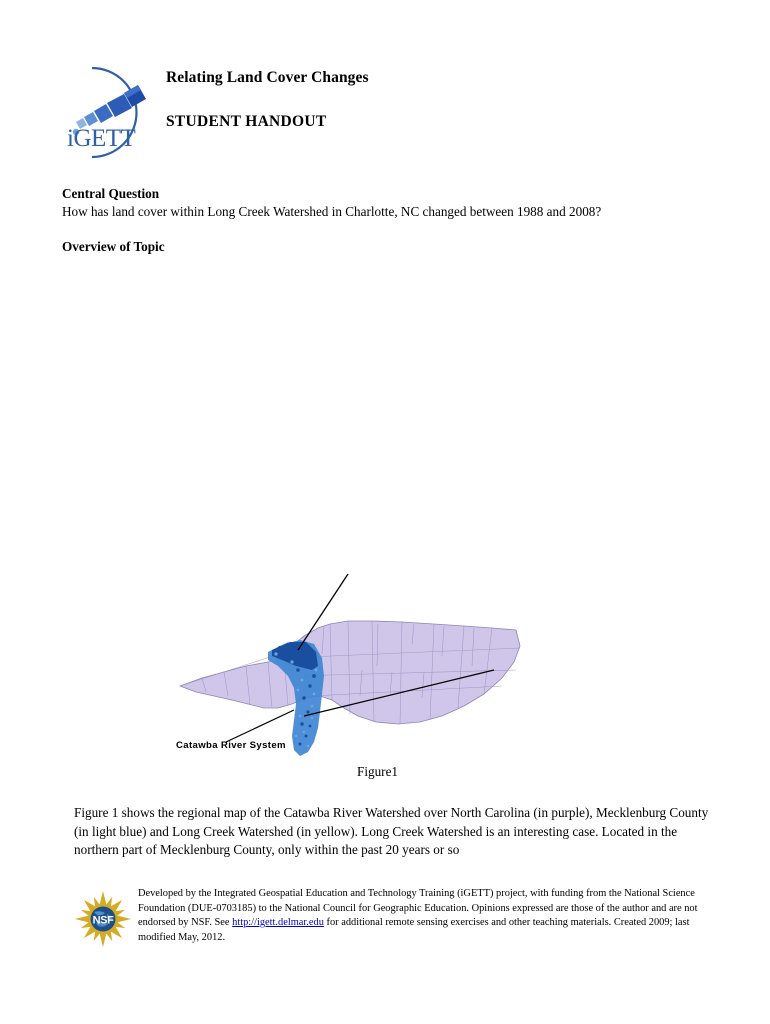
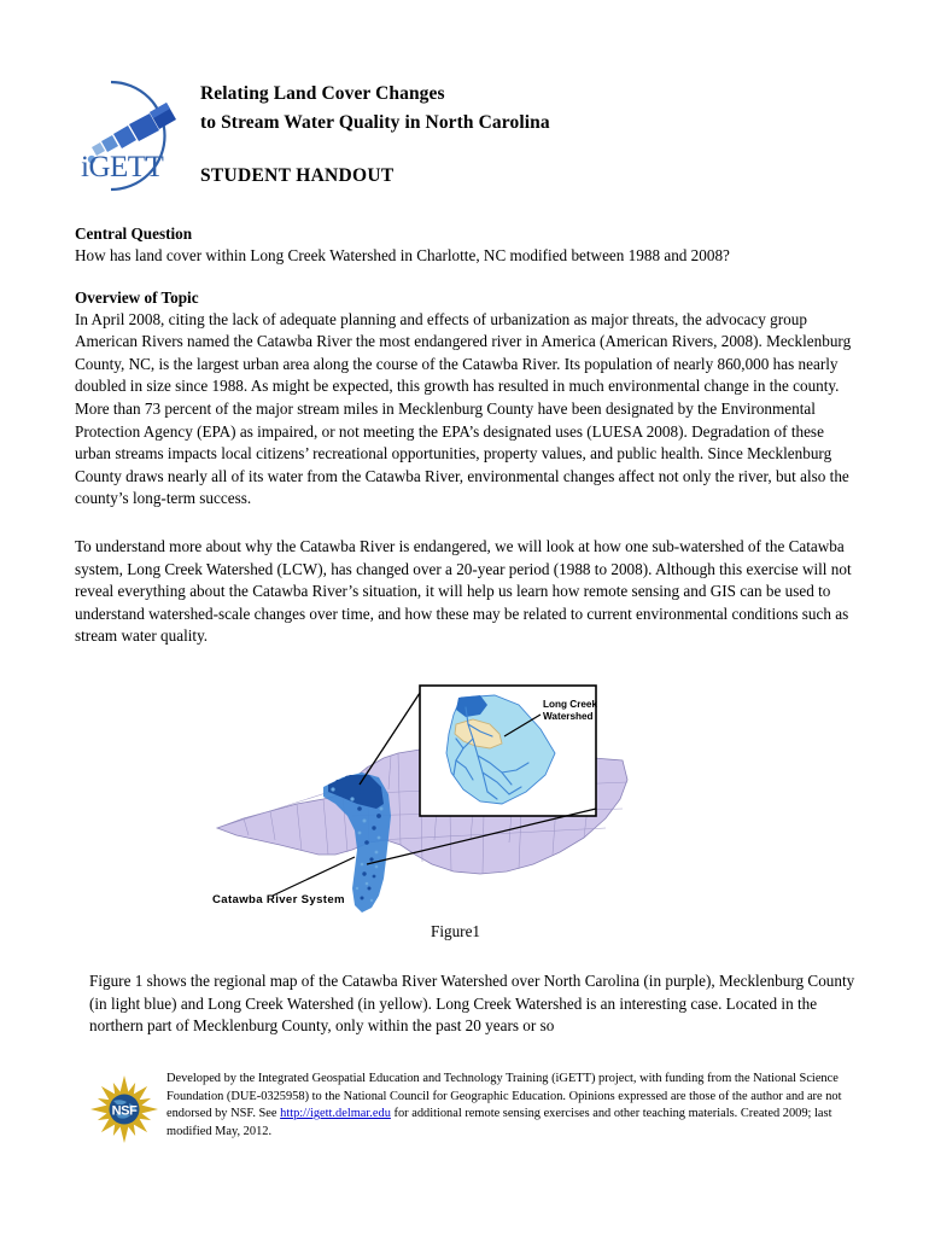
  iGETT
  Relating Land Cover Changes
+ to Stream Water Quality in North Carolina
  STUDENT HANDOUT
  Central Question
- How has land cover within Long Creek Watershed in Charlotte, NC changed between 1988 and 2008?
+ How has land cover within Long Creek Watershed in Charlotte, NC modified between 1988 and 2008?
  Overview of Topic
+ In April 2008, citing the lack of adequate planning and effects of urbanization as major threats, the advocacy group American Rivers named the Catawba River the most endangered river in America (American Rivers, 2008). Mecklenburg County, NC, is the largest urban area along the course of the Catawba River. Its population of nearly 860,000 has nearly doubled in size since 1988. As might be expected, this growth has resulted in much environmental change in the county. More than 73 percent of the major stream miles in Mecklenburg County have been designated by the Environmental Protection Agency (EPA) as impaired, or not meeting the EPA’s designated uses (LUESA 2008). Degradation of these urban streams impacts local citizens’ recreational opportunities, property values, and public health. Since Mecklenburg County draws nearly all of its water from the Catawba River, environmental changes affect not only the river, but also the county’s long-term success.
+ To understand more about why the Catawba River is endangered, we will look at how one sub-watershed of the Catawba system, Long Creek Watershed (LCW), has changed over a 20-year period (1988 to 2008). Although this exercise will not reveal everything about the Catawba River’s situation, it will help us learn how remote sensing and GIS can be used to understand watershed-scale changes over time, and how these may be related to current environmental conditions such as stream water quality.
+ Long Creek
+ Watershed
  Catawba River System
  Figure1
  Figure 1 shows the regional map of the Catawba River Watershed over North Carolina (in purple), Mecklenburg County (in light blue) and Long Creek Watershed (in yellow). Long Creek Watershed is an interesting case. Located in the northern part of Mecklenburg County, only within the past 20 years or so
  NSF
- Developed by the Integrated Geospatial Education and Technology Training (iGETT) project, with funding from the National Science Foundation (DUE-0703185) to the National Council for Geographic Education. Opinions expressed are those of the author and are not endorsed by NSF. See http://igett.delmar.edu for additional remote sensing exercises and other teaching materials. Created 2009; last modified May, 2012.
+ Developed by the Integrated Geospatial Education and Technology Training (iGETT) project, with funding from the National Science Foundation (DUE-0325958) to the National Council for Geographic Education. Opinions expressed are those of the author and are not endorsed by NSF. See http://igett.delmar.edu for additional remote sensing exercises and other teaching materials. Created 2009; last modified May, 2012.
